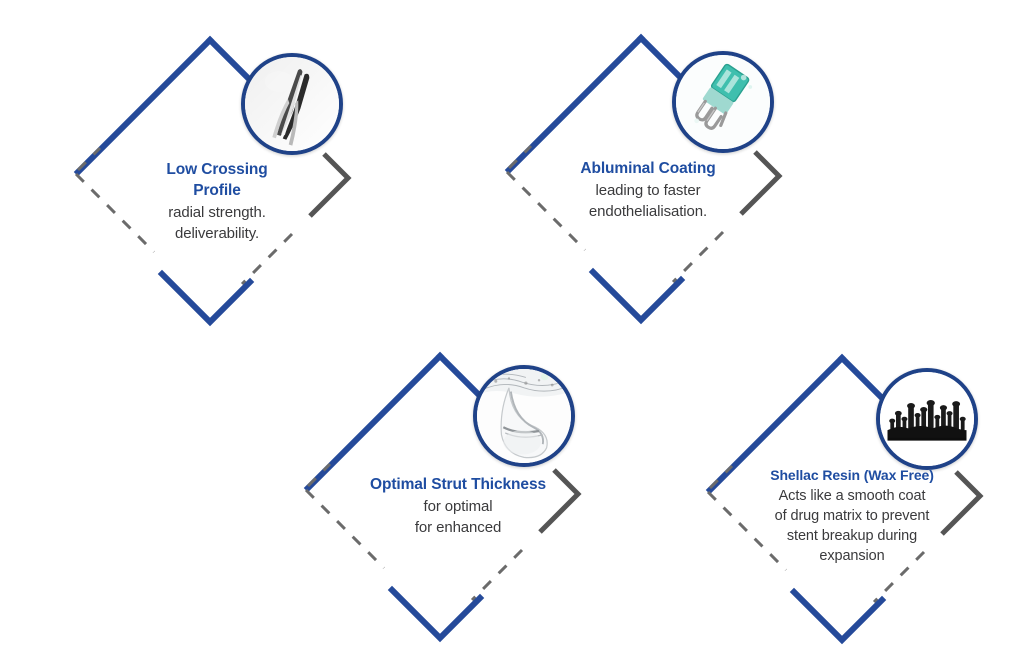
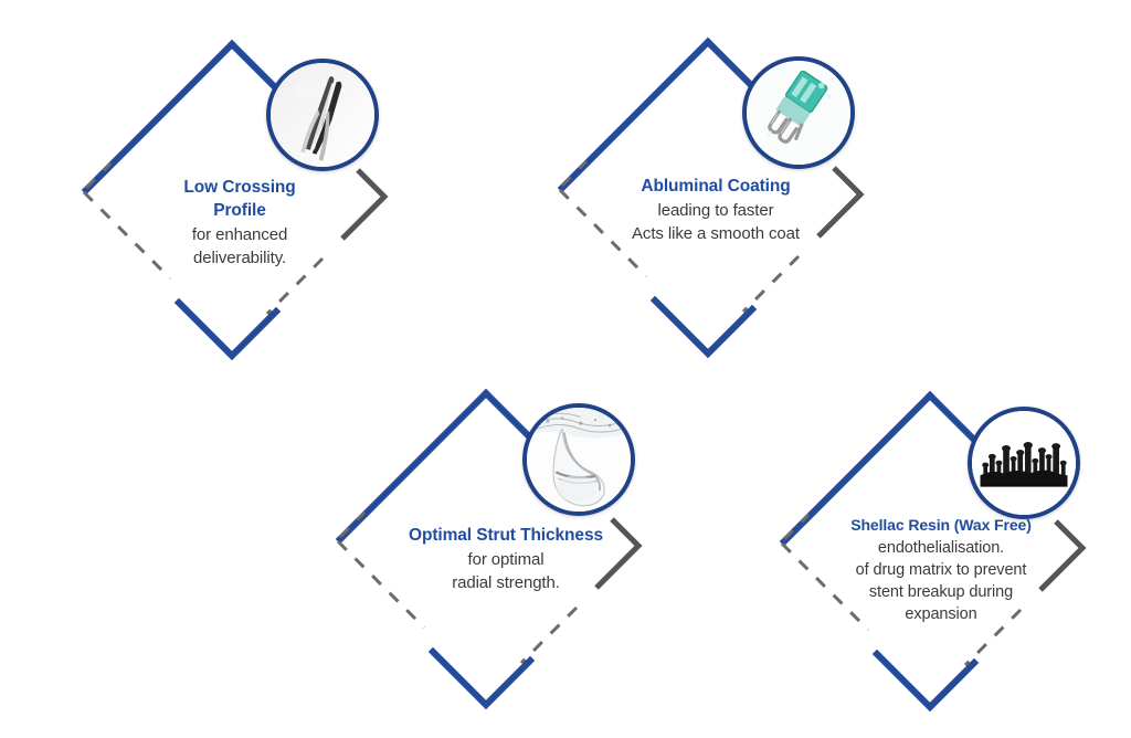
  Low Crossing
  Profile
- radial strength.
+ for enhanced
  deliverability.
  Abluminal Coating
  leading to faster
- endothelialisation.
+ Acts like a smooth coat
  Optimal Strut Thickness
  for optimal
- for enhanced
+ radial strength.
  Shellac Resin (Wax Free)
- Acts like a smooth coat
+ endothelialisation.
  of drug matrix to prevent
  stent breakup during
  expansion
